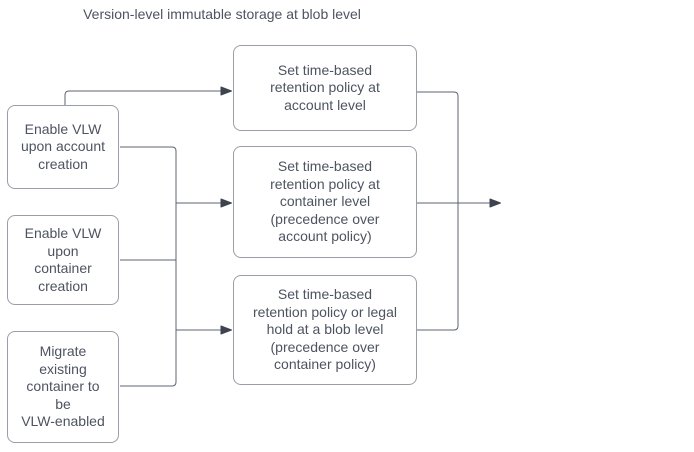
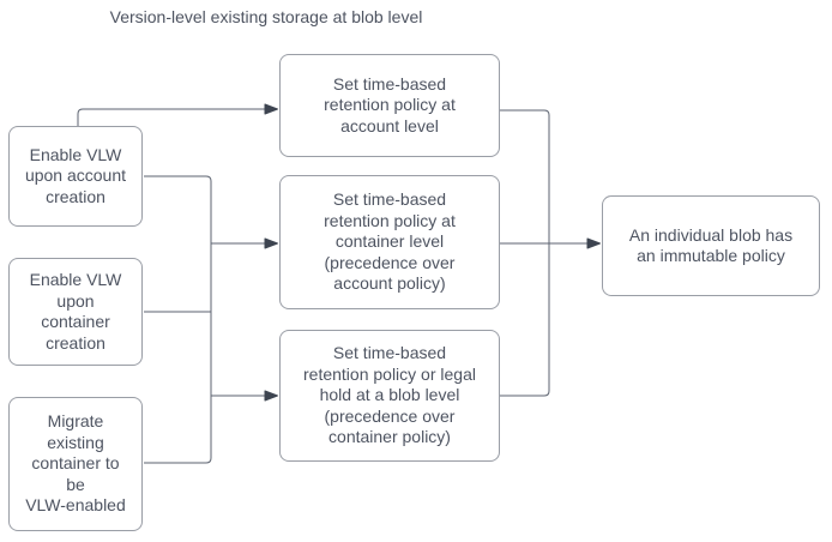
- Version-level immutable storage at blob level
+ Version-level existing storage at blob level
  Enable VLW
  upon account
  creation
  Enable VLW
  upon
  container
  creation
  Migrate
  existing
  container to
  be
  VLW-enabled
  Set time-based
  retention policy at
  account level
  Set time-based
  retention policy at
  container level
  (precedence over
  account policy)
  Set time-based
  retention policy or legal
  hold at a blob level
  (precedence over
  container policy)
+ An individual blob has
+ an immutable policy
